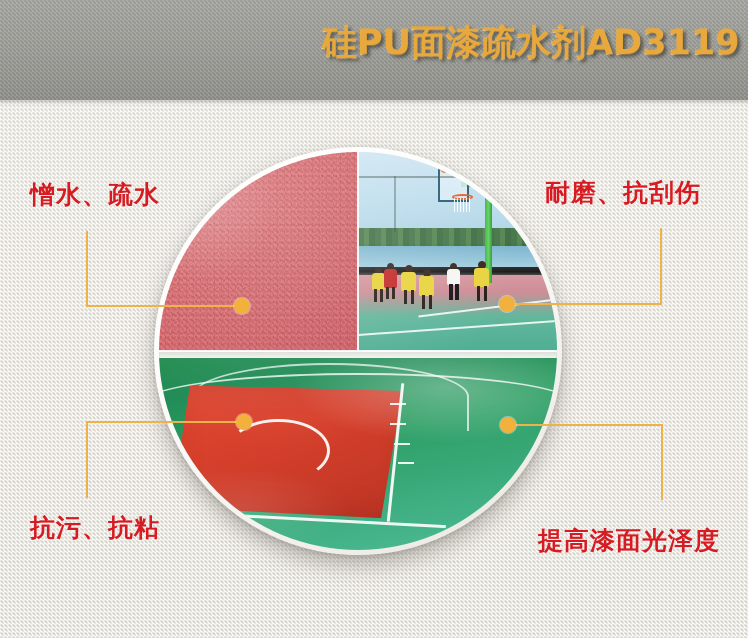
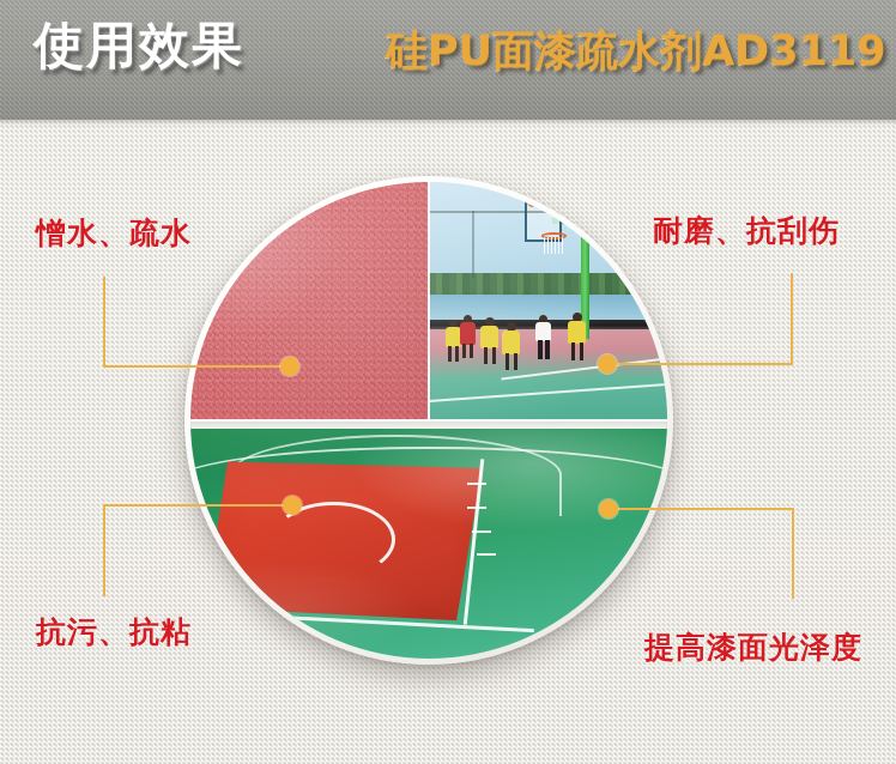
+ 使用效果
  硅PU面漆疏水剂AD3119
  憎水、疏水
  耐磨、抗刮伤
  抗污、抗粘
  提高漆面光泽度
